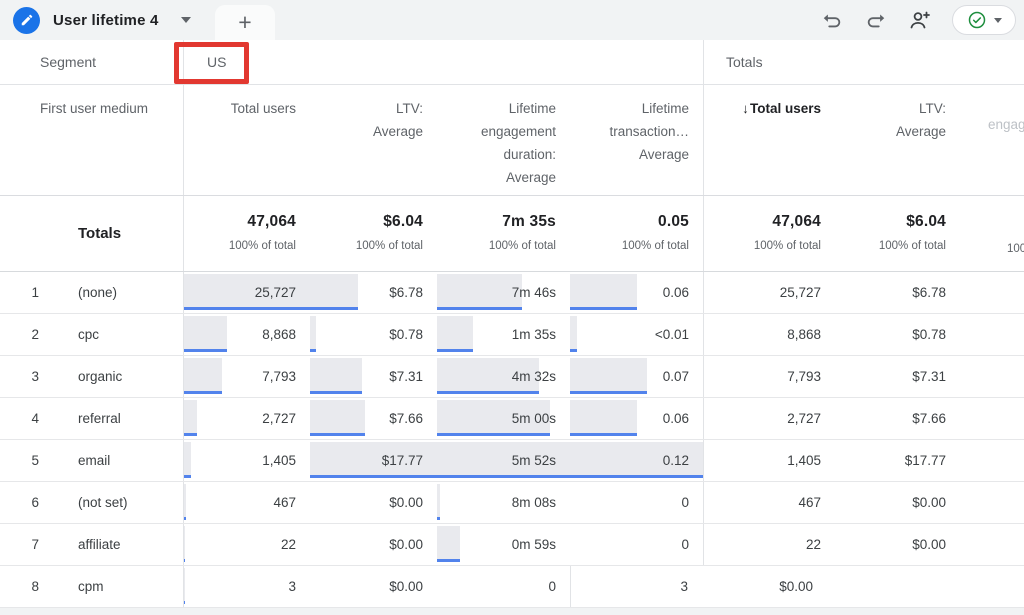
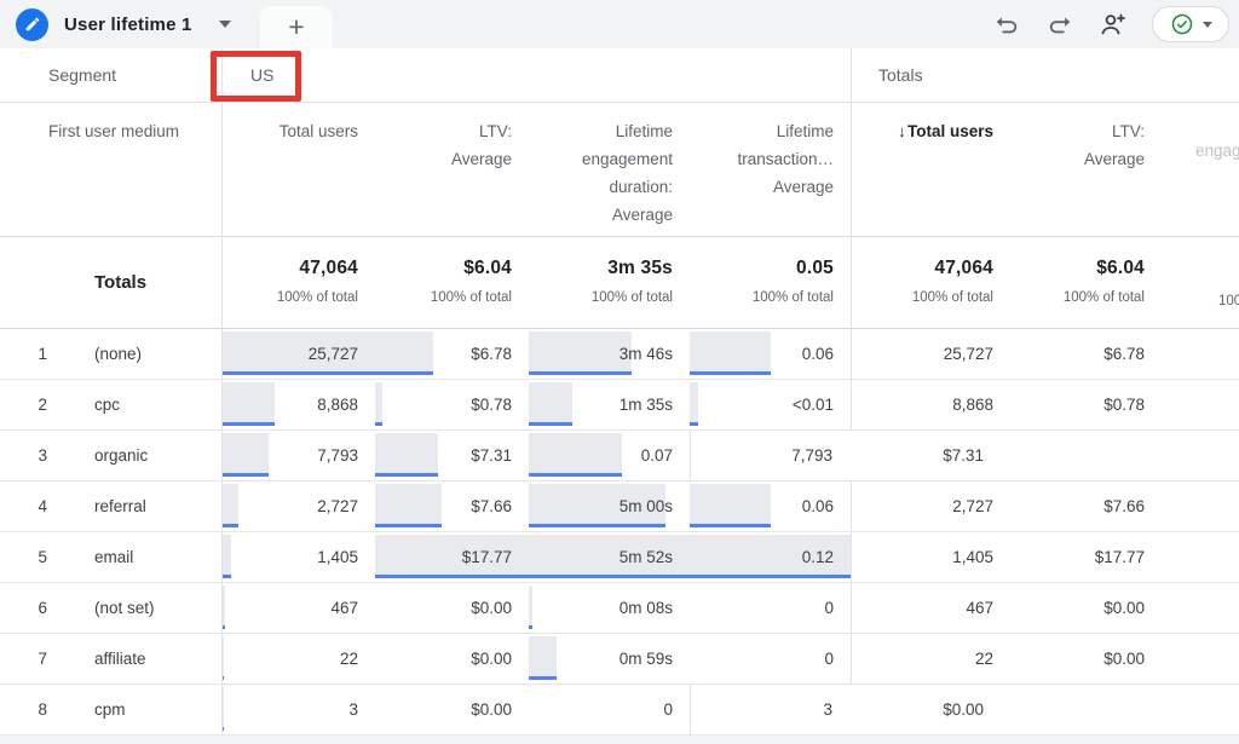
- User lifetime 4
+ User lifetime 1
  +
  Segment
  US
  Totals
  First user medium
  Total users
  LTV:
  Average
  Lifetime
  engagement
  duration:
  Average
  Lifetime
  transaction…
  Average
  ↓ Total users
  LTV:
  Average
  Totals
  47,064
  100% of total
  $6.04
  100% of total
- 7m 35s
+ 3m 35s
  100% of total
  0.05
  100% of total
  47,064
  100% of total
  $6.04
  100% of total
  1
  (none)
  25,727
  $6.78
- 7m 46s
+ 3m 46s
  0.06
  25,727
  $6.78
  2
  cpc
  8,868
  $0.78
  1m 35s
  <0.01
  8,868
  $0.78
  3
  organic
  7,793
  $7.31
- 4m 32s
  0.07
  7,793
  $7.31
  4
  referral
  2,727
  $7.66
  5m 00s
  0.06
  2,727
  $7.66
  5
  email
  1,405
  $17.77
  5m 52s
  0.12
  1,405
  $17.77
  6
  (not set)
  467
  $0.00
- 8m 08s
+ 0m 08s
  0
  467
  $0.00
  7
  affiliate
  22
  $0.00
  0m 59s
  0
  22
  $0.00
  8
  cpm
  3
  $0.00
  0
  3
  $0.00
